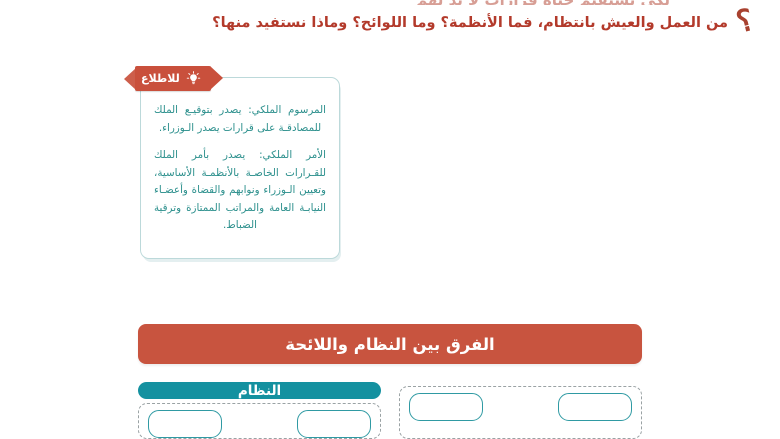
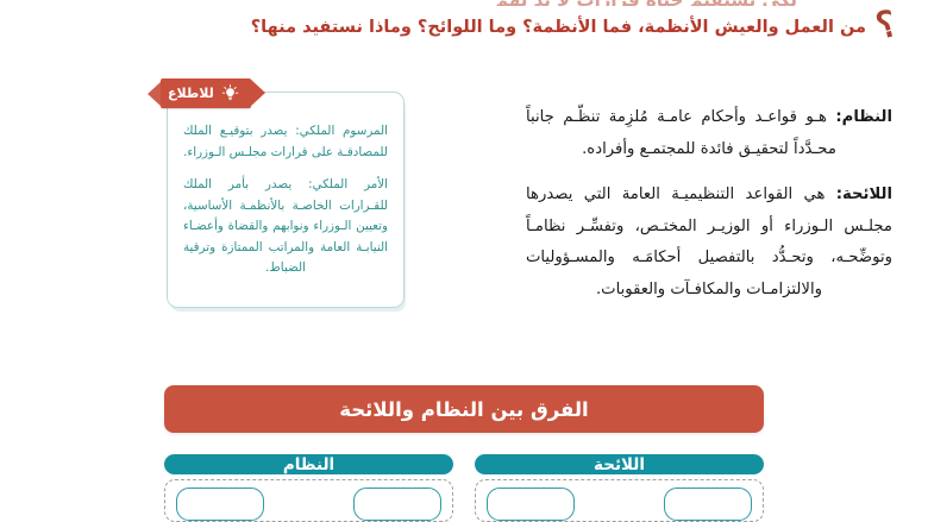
  لكي تستقيم حياة قرارات لا بد لهم
- من العمل والعيش بانتظام، فما الأنظمة؟ وما اللوائح؟ وماذا نستفيد منها؟
+ من العمل والعيش الأنظمة، فما الأنظمة؟ وما اللوائح؟ وماذا نستفيد منها؟
+ النظام: هـو قواعـد وأحكام عامـة مُلزِمة تنظّـم جانباً محـدَّداً لتحقيـق فائدة للمجتمـع وأفراده.
+ اللائحة: هي القواعد التنظيميـة العامة التي يصدرها مجلـس الـوزراء أو الوزيـر المختـص، وتفسِّـر نظامـاً وتوضِّحـه، وتحـدُّد بالتفصيل أحكامَـه والمسـؤوليات والالتزامـات والمكافـآت والعقوبات.
  للاطلاع
- المرسوم الملكي: يصدر بتوقيـع الملك للمصادقـة على قرارات يصدر الـوزراء.
+ المرسوم الملكي: يصدر بتوقيـع الملك للمصادقـة على قرارات مجلـس الـوزراء.
  الأمر الملكي: يصدر بأمر الملك للقـرارات الخاصـة بالأنظمـة الأساسية، وتعيين الـوزراء ونوابهم والقضاة وأعضـاء النيابـة العامة والمراتب الممتازة وترقية الضباط.
  الفرق بين النظام واللائحة
+ اللائحة
  النظام
